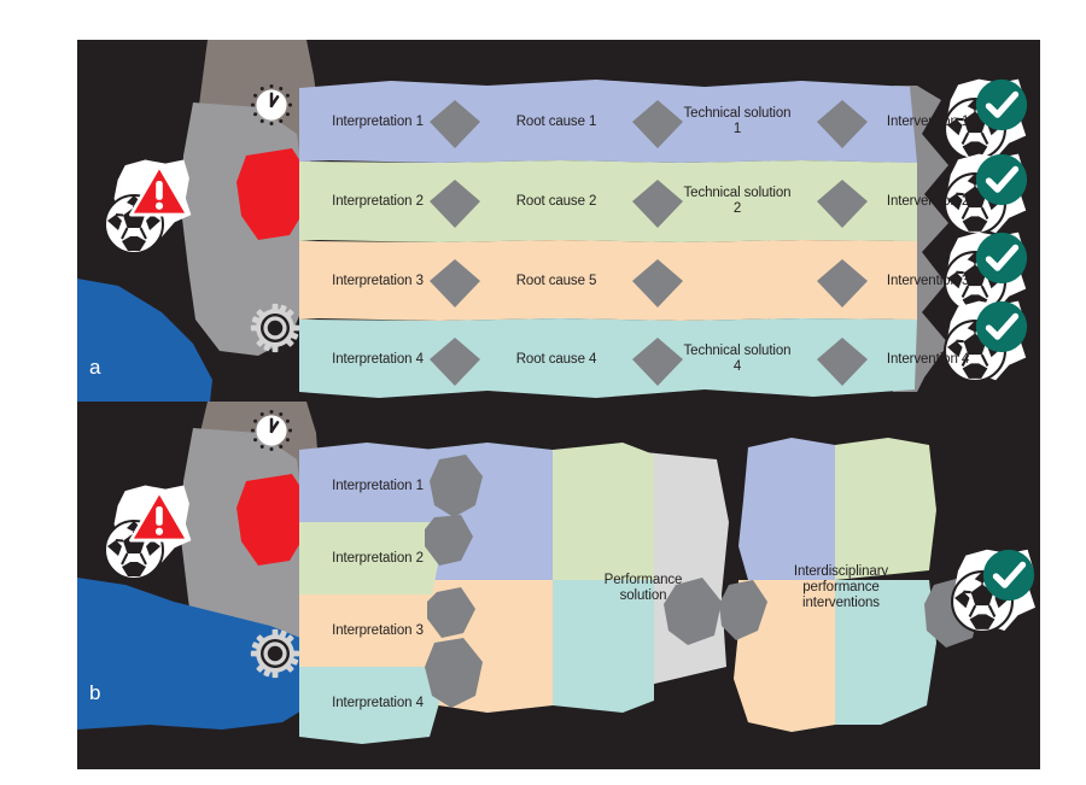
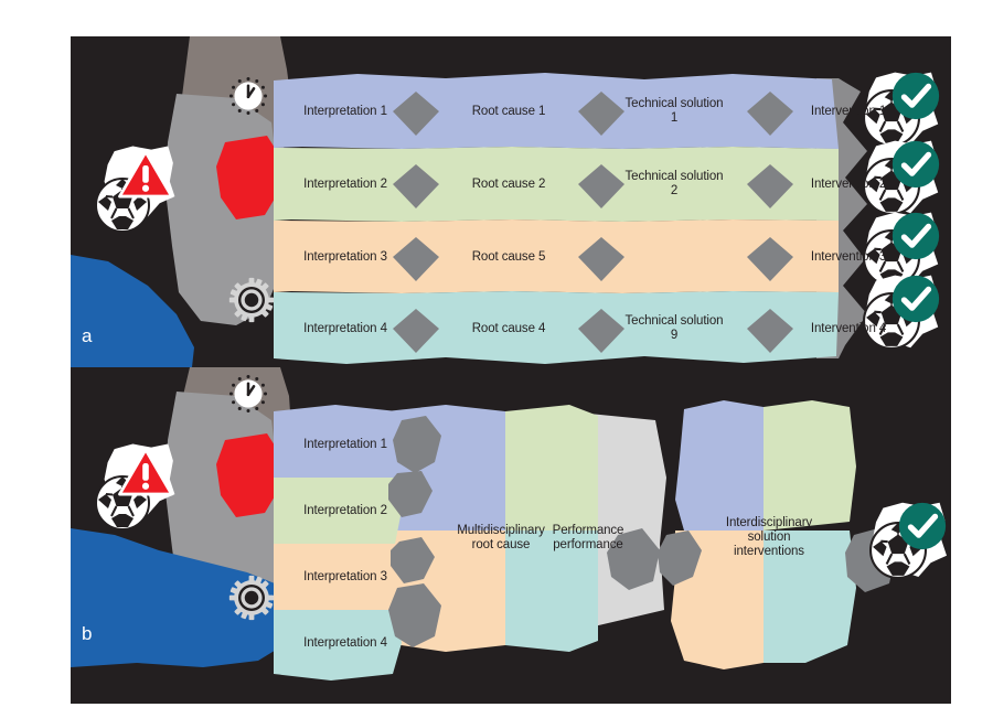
  Interpretation 1
  Root cause 1
  Technical solution 1
  Intervention 1
  Interpretation 2
  Root cause 2
  Technical solution 2
  Intervention 2
  Interpretation 3
  Root cause 5
  Intervention 3
  Interpretation 4
  Root cause 4
- Technical solution 4
+ Technical solution 9
  Intervention 4
  a
  Interpretation 1
  Interpretation 2
  Interpretation 3
  Interpretation 4
+ Multidisciplinary
+ root cause
  Performance
- solution
+ performance
  Interdisciplinary
- performance
+ solution
  interventions
  b
